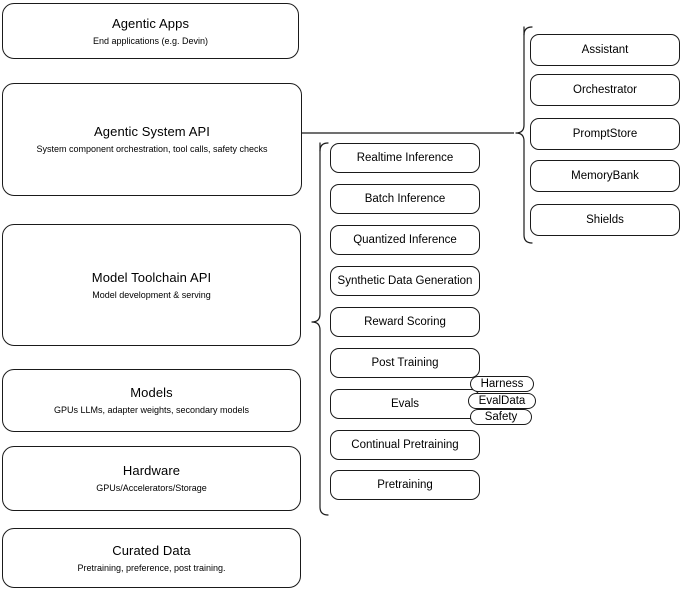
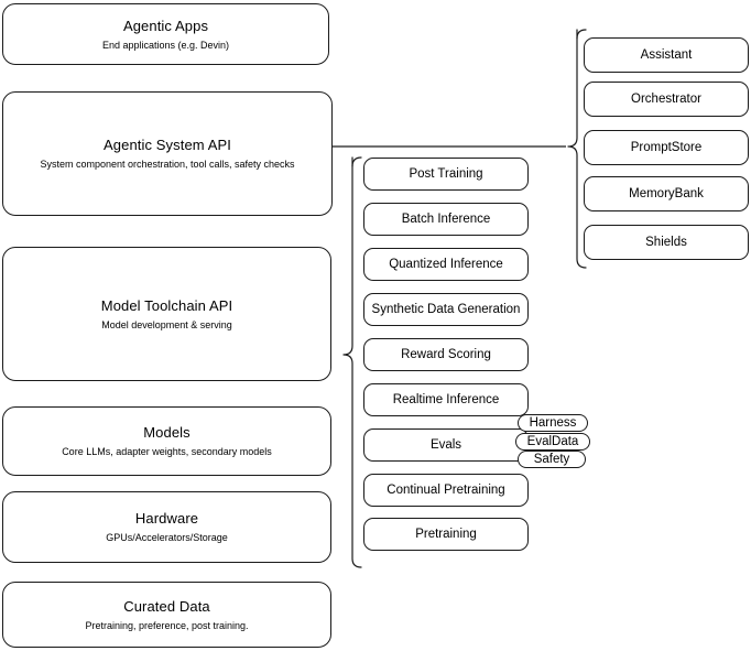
  Agentic Apps
  End applications (e.g. Devin)
  Agentic System API
  System component orchestration, tool calls, safety checks
  Model Toolchain API
  Model development & serving
  Models
- GPUs LLMs, adapter weights, secondary models
+ Core LLMs, adapter weights, secondary models
  Hardware
  GPUs/Accelerators/Storage
  Curated Data
  Pretraining, preference, post training.
- Realtime Inference
+ Post Training
  Batch Inference
  Quantized Inference
  Synthetic Data Generation
  Reward Scoring
- Post Training
+ Realtime Inference
  Evals
  Continual Pretraining
  Pretraining
  Harness
  EvalData
  Safety
  Assistant
  Orchestrator
  PromptStore
  MemoryBank
  Shields
